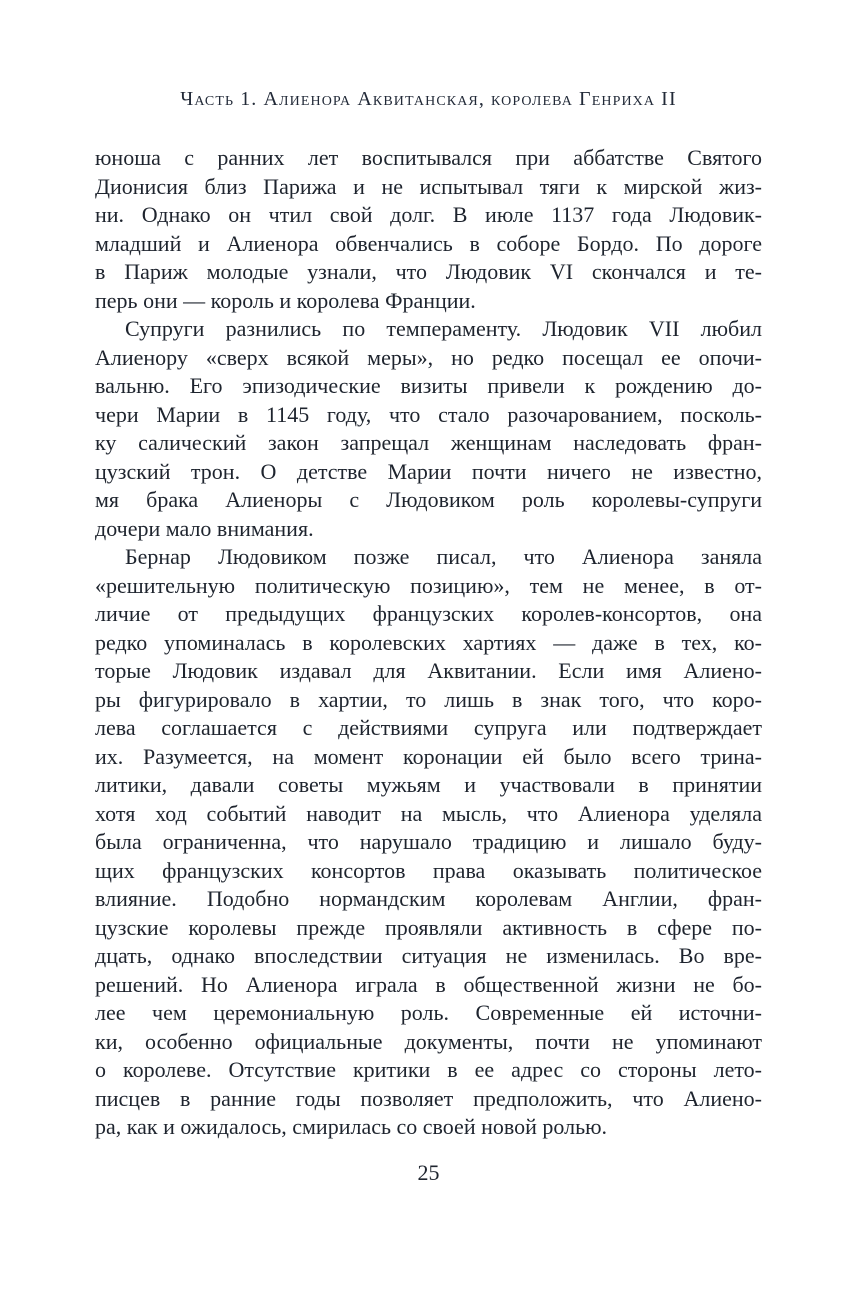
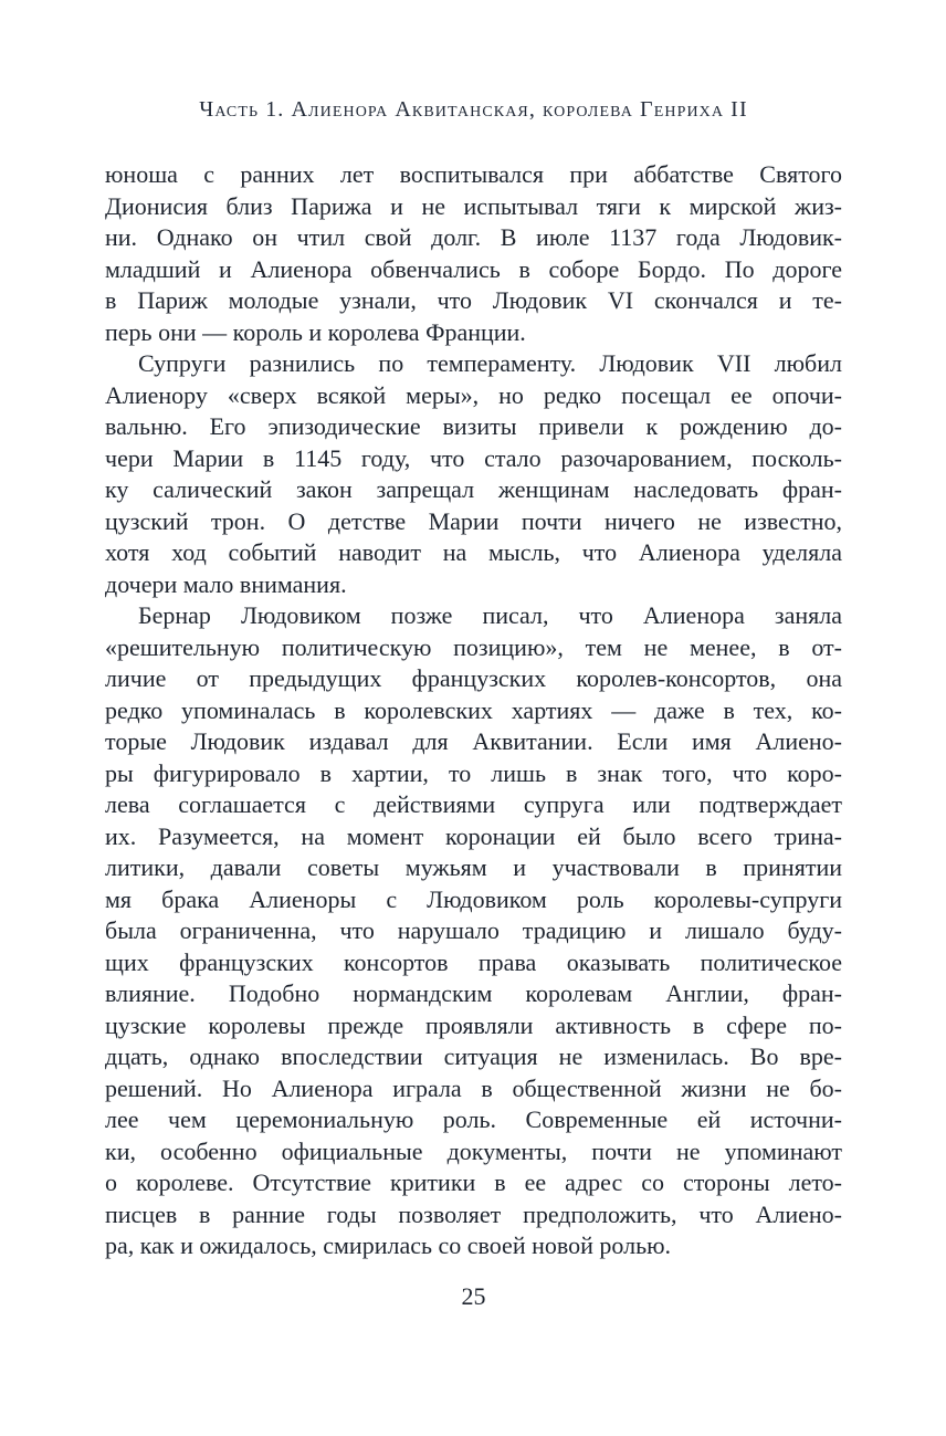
  Часть 1. Алиенора Аквитанская, королева Генриха II
  юноша с ранних лет воспитывался при аббатстве Святого
  Дионисия близ Парижа и не испытывал тяги к мирской жиз-
  ни. Однако он чтил свой долг. В июле 1137 года Людовик-
  младший и Алиенора обвенчались в соборе Бордо. По дороге
  в Париж молодые узнали, что Людовик VI скончался и те-
  перь они — король и королева Франции.
  Супруги разнились по темпераменту. Людовик VII любил
  Алиенору «сверх всякой меры», но редко посещал ее опочи-
  вальню. Его эпизодические визиты привели к рождению до-
  чери Марии в 1145 году, что стало разочарованием, посколь-
  ку салический закон запрещал женщинам наследовать фран-
  цузский трон. О детстве Марии почти ничего не известно,
- мя брака Алиеноры с Людовиком роль королевы-супруги
+ хотя ход событий наводит на мысль, что Алиенора уделяла
  дочери мало внимания.
  Бернар Людовиком позже писал, что Алиенора заняла
  «решительную политическую позицию», тем не менее, в от-
  личие от предыдущих французских королев-консортов, она
  редко упоминалась в королевских хартиях — даже в тех, ко-
  торые Людовик издавал для Аквитании. Если имя Алиено-
  ры фигурировало в хартии, то лишь в знак того, что коро-
  лева соглашается с действиями супруга или подтверждает
  их. Разумеется, на момент коронации ей было всего трина-
  литики, давали советы мужьям и участвовали в принятии
- хотя ход событий наводит на мысль, что Алиенора уделяла
+ мя брака Алиеноры с Людовиком роль королевы-супруги
  была ограниченна, что нарушало традицию и лишало буду-
  щих французских консортов права оказывать политическое
  влияние. Подобно нормандским королевам Англии, фран-
  цузские королевы прежде проявляли активность в сфере по-
  дцать, однако впоследствии ситуация не изменилась. Во вре-
  решений. Но Алиенора играла в общественной жизни не бо-
  лее чем церемониальную роль. Современные ей источни-
  ки, особенно официальные документы, почти не упоминают
  о королеве. Отсутствие критики в ее адрес со стороны лето-
  писцев в ранние годы позволяет предположить, что Алиено-
  ра, как и ожидалось, смирилась со своей новой ролью.
  25
